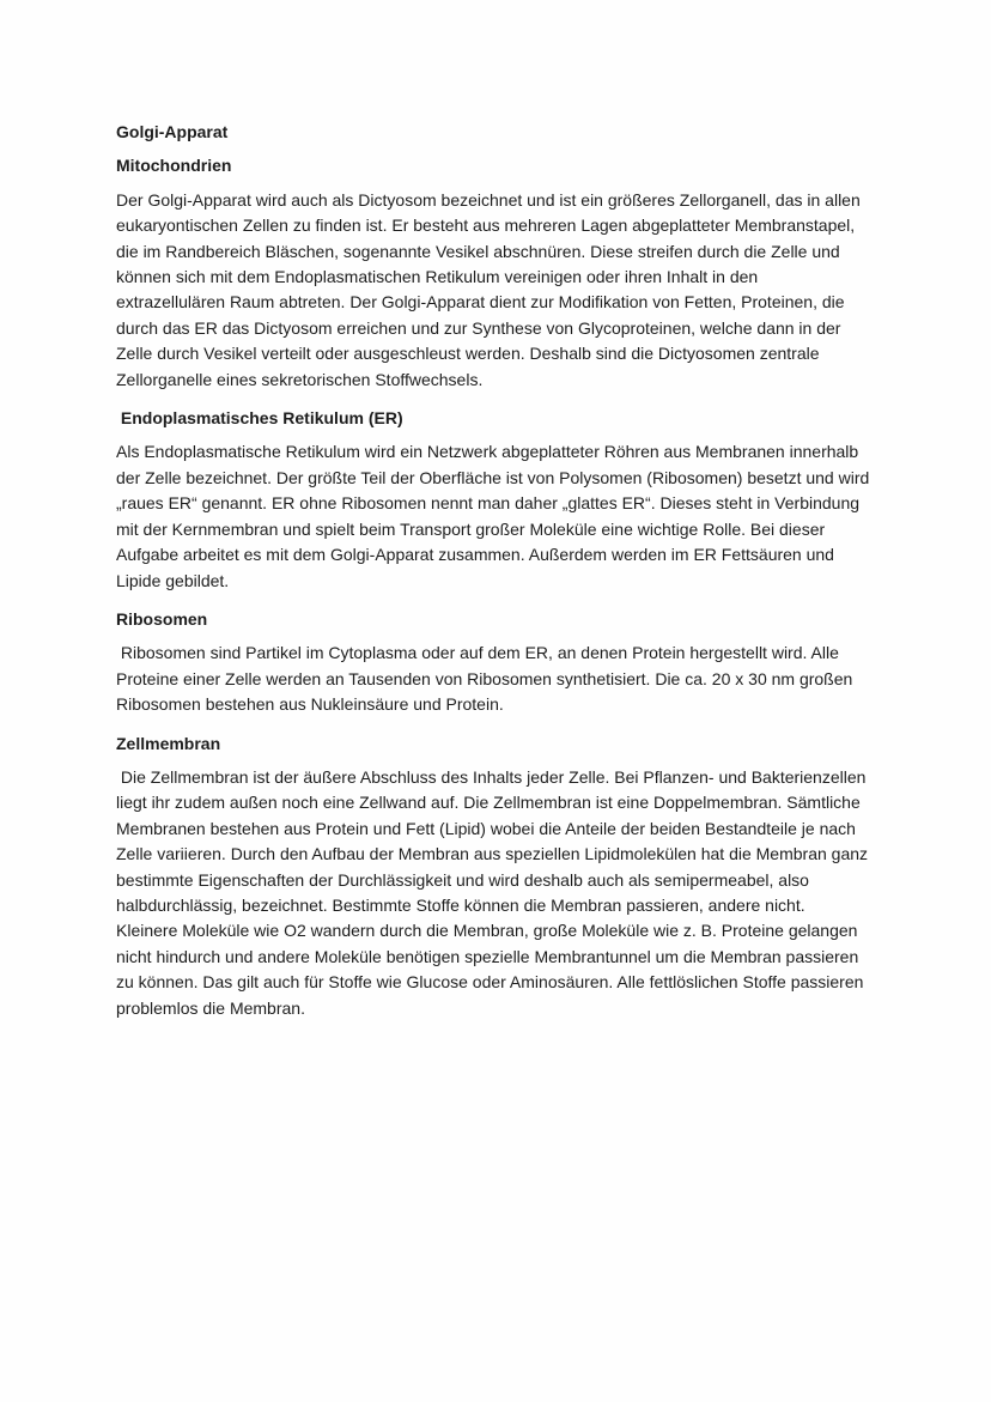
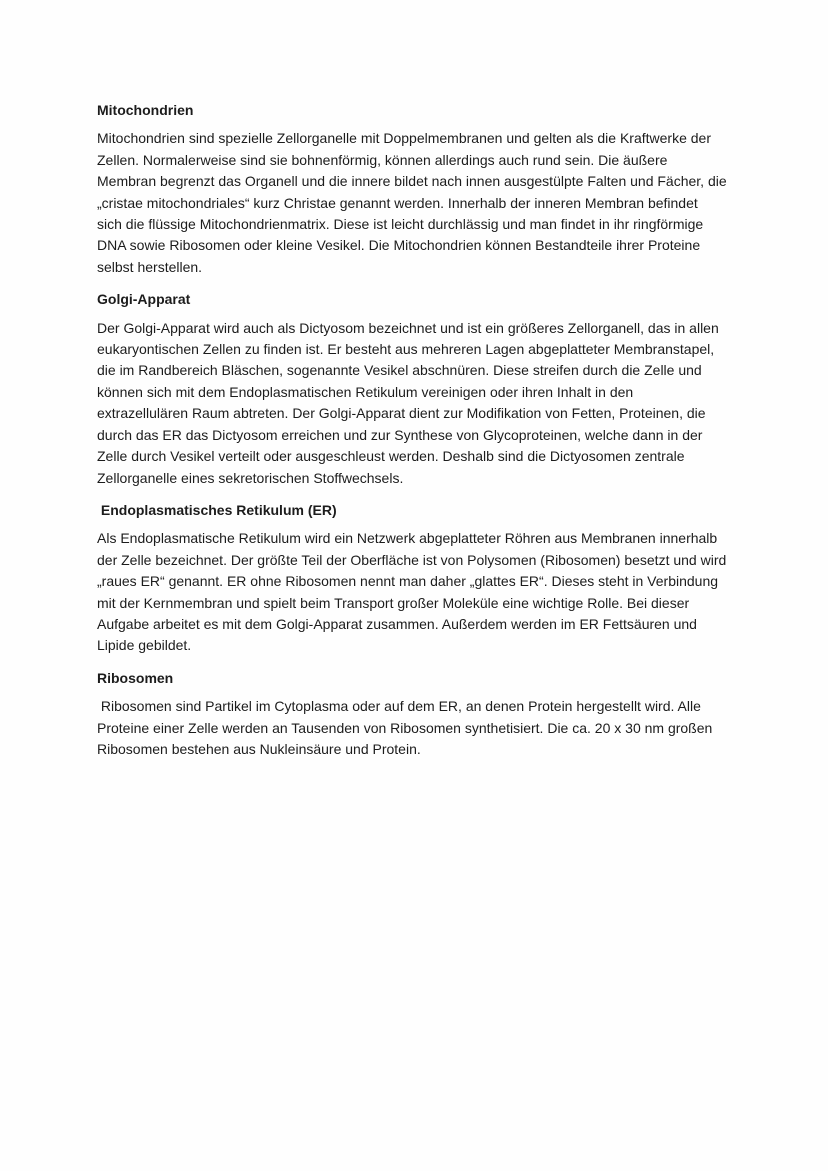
- Golgi-Apparat
+ Mitochondrien
+ Mitochondrien sind spezielle Zellorganelle mit Doppelmembranen und gelten als die Kraftwerke der
+ Zellen. Normalerweise sind sie bohnenförmig, können allerdings auch rund sein. Die äußere
+ Membran begrenzt das Organell und die innere bildet nach innen ausgestülpte Falten und Fächer, die
+ „cristae mitochondriales“ kurz Christae genannt werden. Innerhalb der inneren Membran befindet
+ sich die flüssige Mitochondrienmatrix. Diese ist leicht durchlässig und man findet in ihr ringförmige
+ DNA sowie Ribosomen oder kleine Vesikel. Die Mitochondrien können Bestandteile ihrer Proteine
+ selbst herstellen.
- Mitochondrien
+ Golgi-Apparat
  Der Golgi-Apparat wird auch als Dictyosom bezeichnet und ist ein größeres Zellorganell, das in allen
  eukaryontischen Zellen zu finden ist. Er besteht aus mehreren Lagen abgeplatteter Membranstapel,
  die im Randbereich Bläschen, sogenannte Vesikel abschnüren. Diese streifen durch die Zelle und
  können sich mit dem Endoplasmatischen Retikulum vereinigen oder ihren Inhalt in den
  extrazellulären Raum abtreten. Der Golgi-Apparat dient zur Modifikation von Fetten, Proteinen, die
  durch das ER das Dictyosom erreichen und zur Synthese von Glycoproteinen, welche dann in der
  Zelle durch Vesikel verteilt oder ausgeschleust werden. Deshalb sind die Dictyosomen zentrale
  Zellorganelle eines sekretorischen Stoffwechsels.
  Endoplasmatisches Retikulum (ER)
  Als Endoplasmatische Retikulum wird ein Netzwerk abgeplatteter Röhren aus Membranen innerhalb
  der Zelle bezeichnet. Der größte Teil der Oberfläche ist von Polysomen (Ribosomen) besetzt und wird
  „raues ER“ genannt. ER ohne Ribosomen nennt man daher „glattes ER“. Dieses steht in Verbindung
  mit der Kernmembran und spielt beim Transport großer Moleküle eine wichtige Rolle. Bei dieser
  Aufgabe arbeitet es mit dem Golgi-Apparat zusammen. Außerdem werden im ER Fettsäuren und
  Lipide gebildet.
  Ribosomen
  Ribosomen sind Partikel im Cytoplasma oder auf dem ER, an denen Protein hergestellt wird. Alle
  Proteine einer Zelle werden an Tausenden von Ribosomen synthetisiert. Die ca. 20 x 30 nm großen
  Ribosomen bestehen aus Nukleinsäure und Protein.
- Zellmembran
- Die Zellmembran ist der äußere Abschluss des Inhalts jeder Zelle. Bei Pflanzen- und Bakterienzellen
- liegt ihr zudem außen noch eine Zellwand auf. Die Zellmembran ist eine Doppelmembran. Sämtliche
- Membranen bestehen aus Protein und Fett (Lipid) wobei die Anteile der beiden Bestandteile je nach
- Zelle variieren. Durch den Aufbau der Membran aus speziellen Lipidmolekülen hat die Membran ganz
- bestimmte Eigenschaften der Durchlässigkeit und wird deshalb auch als semipermeabel, also
- halbdurchlässig, bezeichnet. Bestimmte Stoffe können die Membran passieren, andere nicht.
- Kleinere Moleküle wie O2 wandern durch die Membran, große Moleküle wie z. B. Proteine gelangen
- nicht hindurch und andere Moleküle benötigen spezielle Membrantunnel um die Membran passieren
- zu können. Das gilt auch für Stoffe wie Glucose oder Aminosäuren. Alle fettlöslichen Stoffe passieren
- problemlos die Membran.
